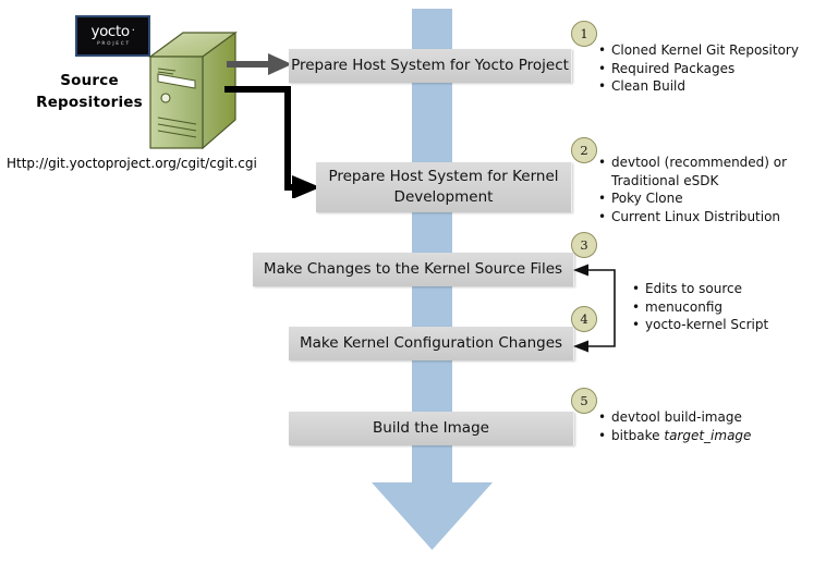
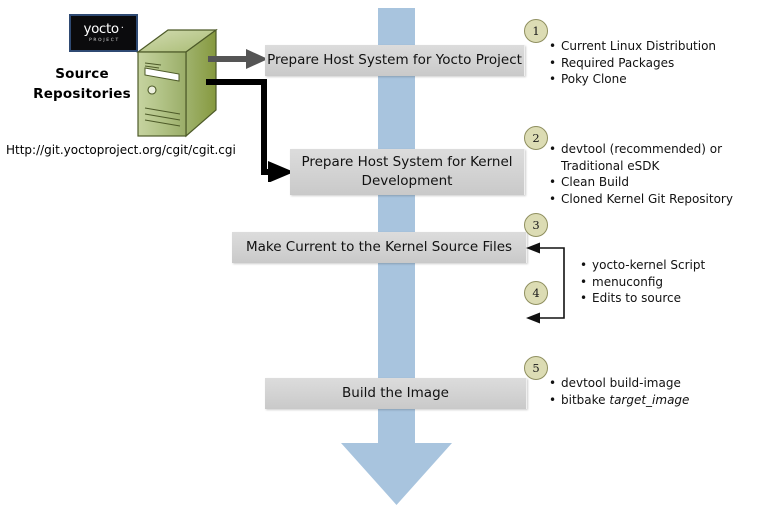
  yocto ·
  Source
  Repositories
  Http://git.yoctoproject.org/cgit/cgit.cgi
  Prepare Host System for Yocto Project
  1
- Cloned Kernel Git Repository
+ Current Linux Distribution
  Required Packages
- Clean Build
+ Poky Clone
  Prepare Host System for Kernel Development
  2
  devtool (recommended) or
  Traditional eSDK
- Poky Clone
+ Clean Build
- Current Linux Distribution
+ Cloned Kernel Git Repository
- Make Changes to the Kernel Source Files
+ Make Current to the Kernel Source Files
  3
- Make Kernel Configuration Changes
  4
- Edits to source
+ yocto-kernel Script
  menuconfig
- yocto-kernel Script
+ Edits to source
  Build the Image
  5
  devtool build-image
  bitbake target_image
